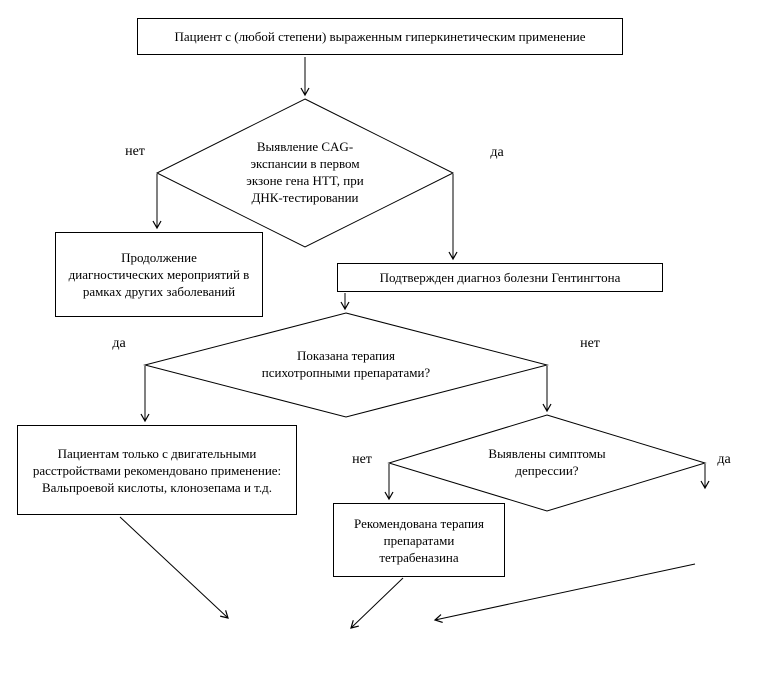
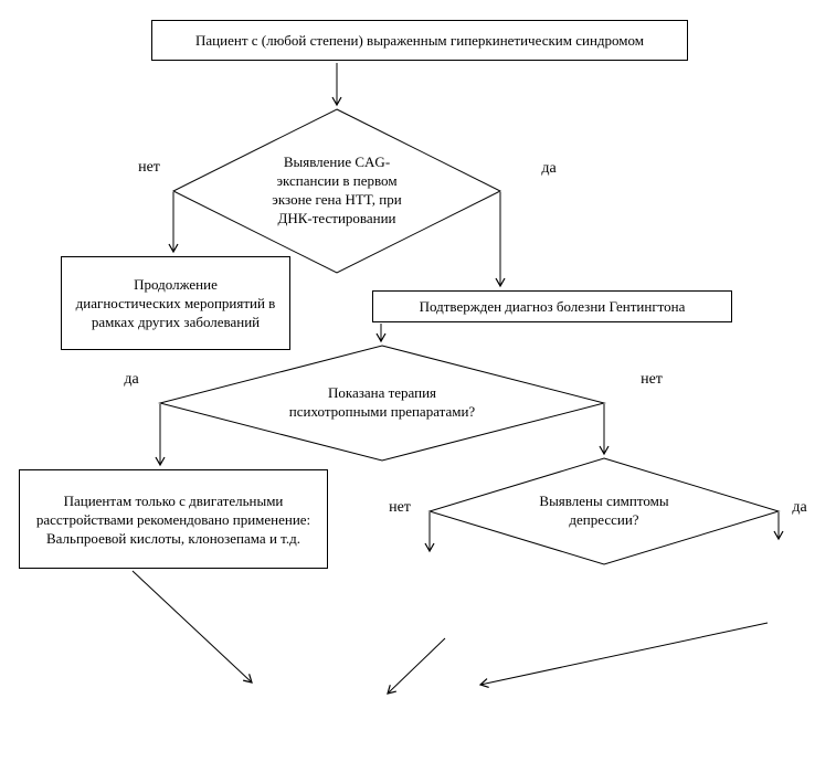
- Пациент с (любой степени) выраженным гиперкинетическим применение
+ Пациент с (любой степени) выраженным гиперкинетическим синдромом
  Продолжение
  диагностических мероприятий в
  рамках других заболеваний
  Подтвержден диагноз болезни Гентингтона
  Пациентам только с двигательными
  расстройствами рекомендовано применение:
  Вальпроевой кислоты, клонозепама и т.д.
- Рекомендована терапия
- препаратами
- тетрабеназина
  Выявление CAG-
  экспансии в первом
  экзоне гена HTT, при
  ДНК-тестировании
  Показана терапия
  психотропными препаратами?
  Выявлены симптомы
  депрессии?
  нет
  да
  да
  нет
  нет
  да
